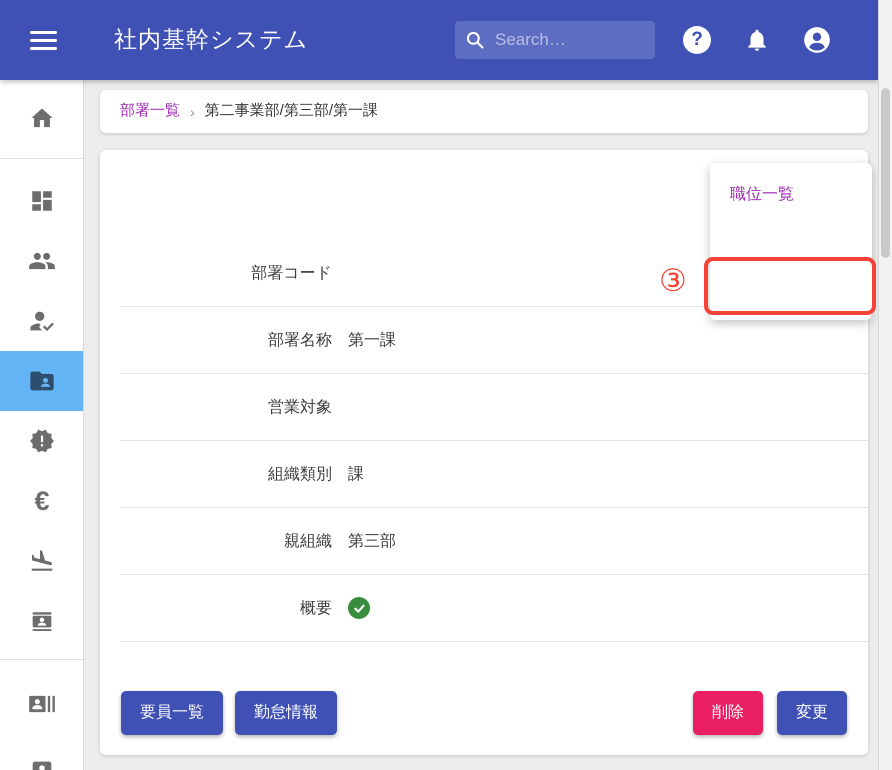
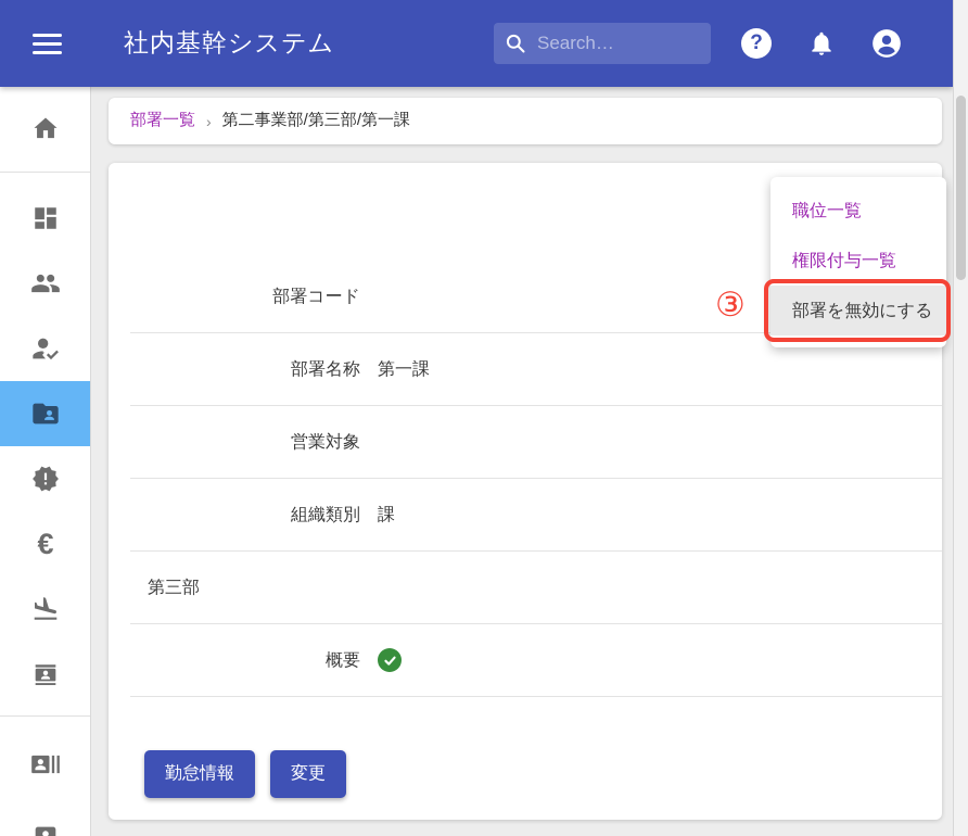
  社内基幹システム
  Search…
  ?
  €
  部署一覧
  ›
  第二事業部/第三部/第一課
  部署コード
  部署名称
  第一課
  営業対象
  組織類別
  課
- 親組織
  第三部
  概要
- 要員一覧
  勤怠情報
- 削除
  変更
  職位一覧
+ 権限付与一覧
+ 部署を無効にする
  ③
